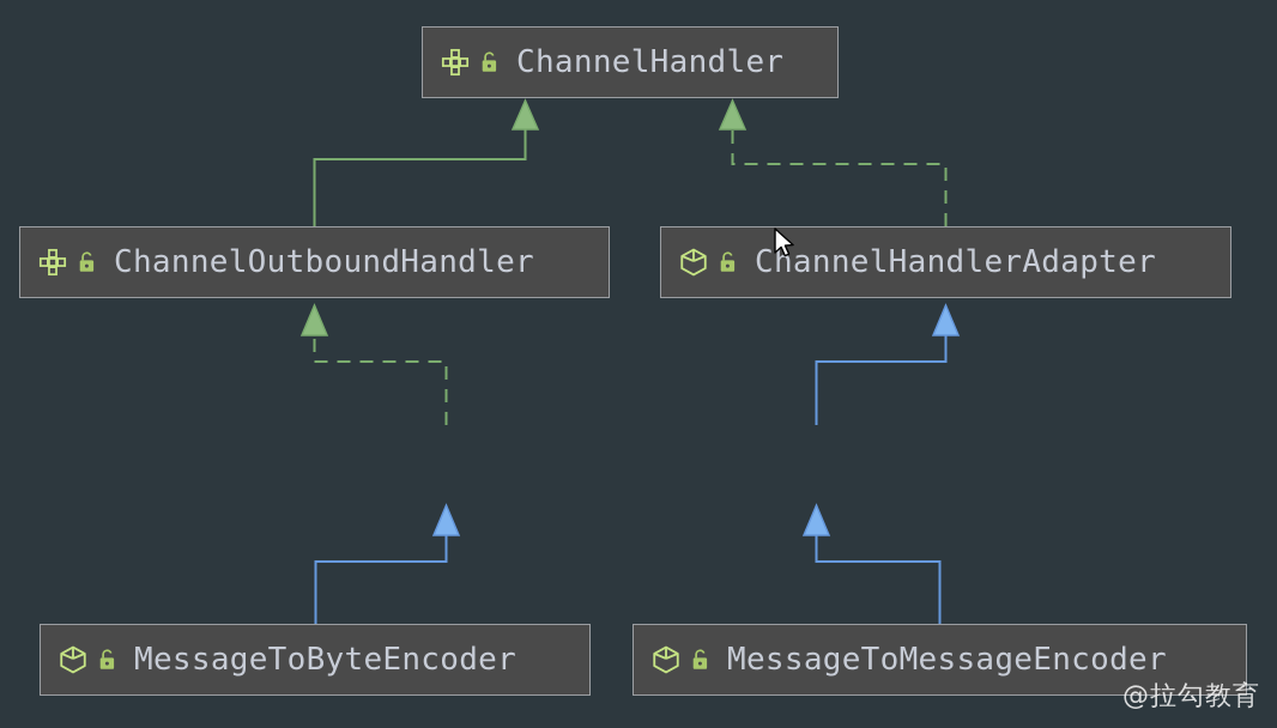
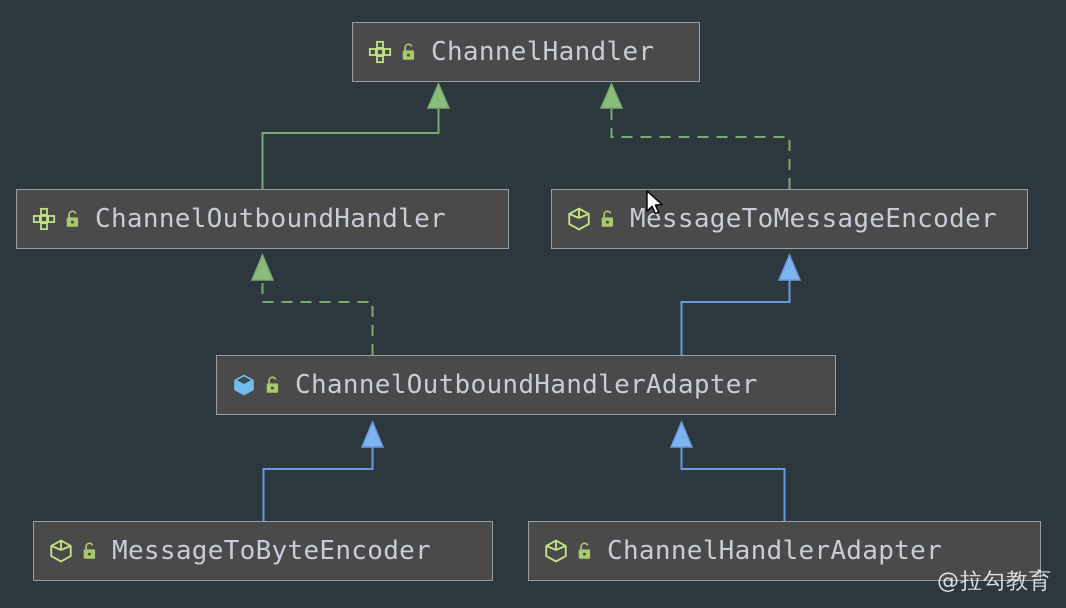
  ChannelHandler
  ChannelOutboundHandler
- ChannelHandlerAdapter
+ MessageToMessageEncoder
+ ChannelOutboundHandlerAdapter
  MessageToByteEncoder
- MessageToMessageEncoder
+ ChannelHandlerAdapter
  @拉勾教育
